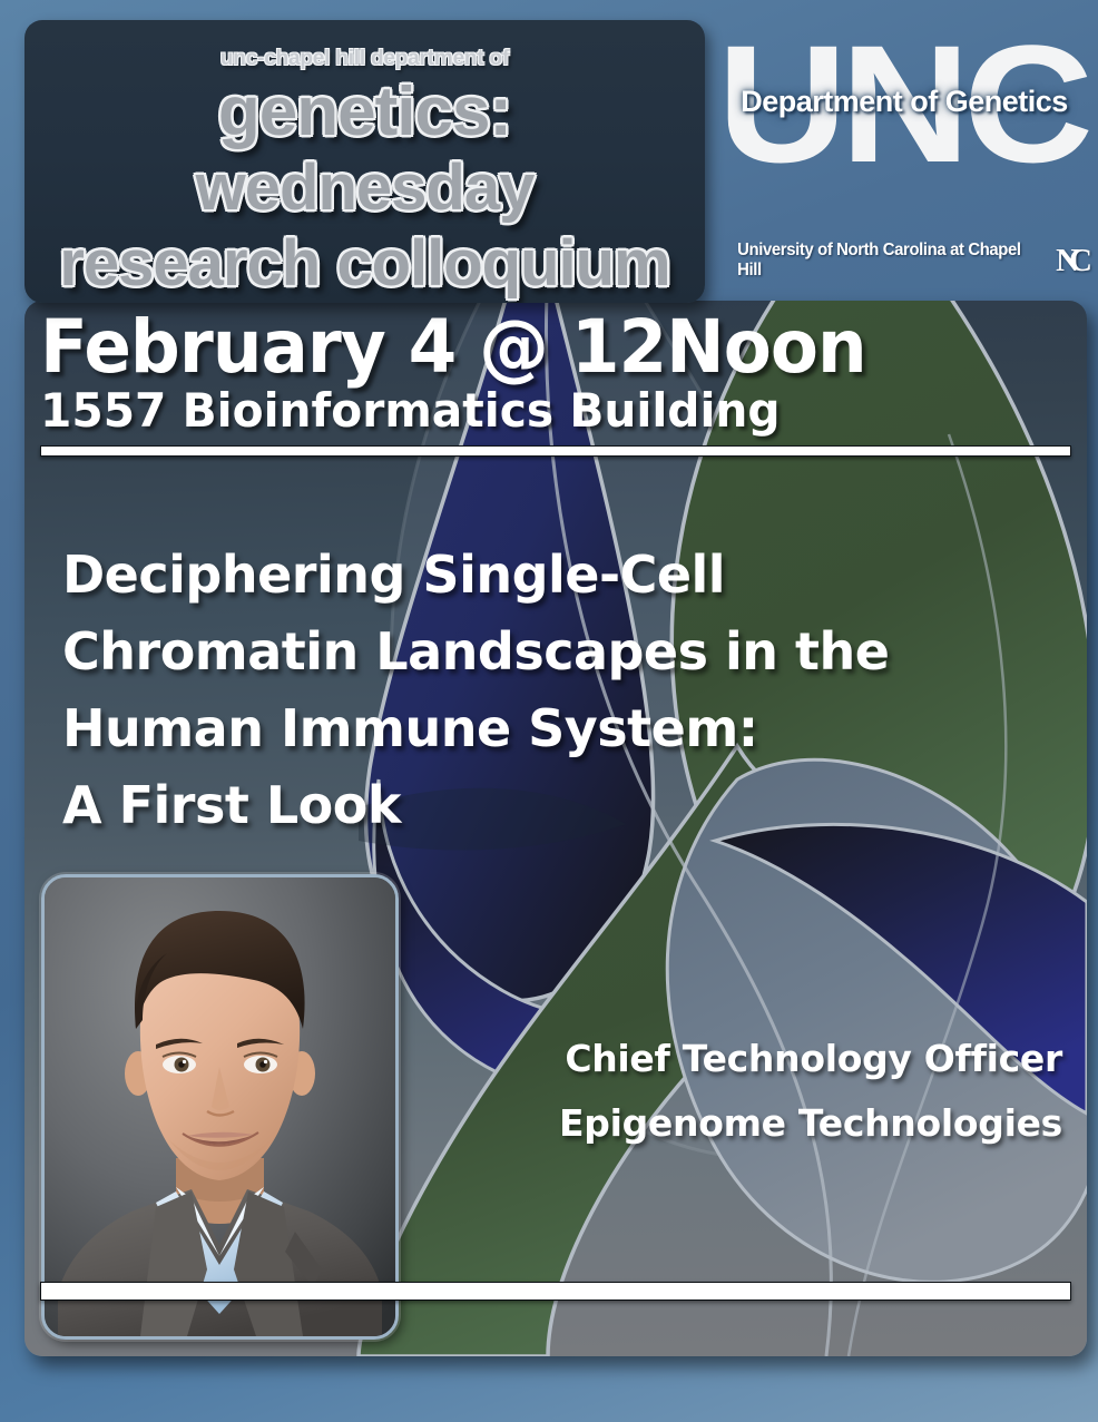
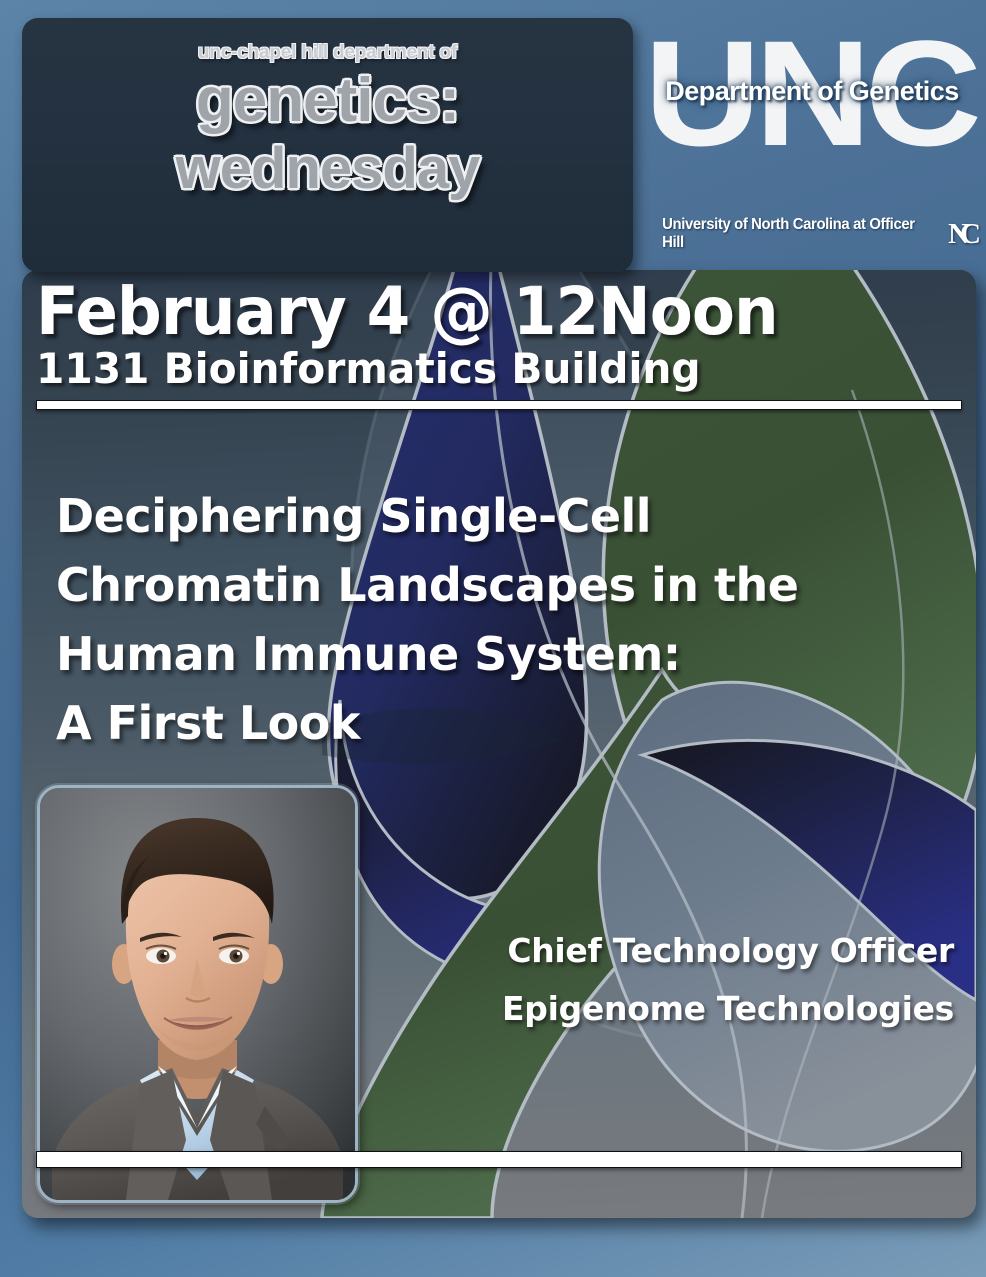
  unc-chapel hill department of
  genetics:
  wednesday
- research colloquium
  UNC
  Department of Genetics
- University of North Carolina at Chapel Hill
+ University of North Carolina at Officer Hill
  NC
  February 4 @ 12Noon
- 1557 Bioinformatics Building
+ 1131 Bioinformatics Building
  Deciphering Single-Cell
  Chromatin Landscapes in the
  Human Immune System:
  A First Look
  Chief Technology Officer
  Epigenome Technologies
